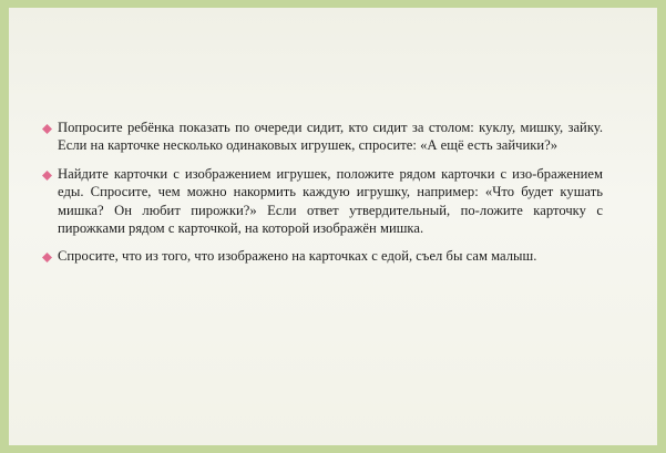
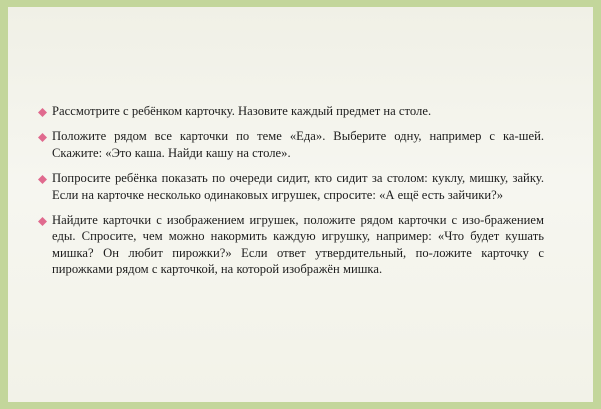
+ Рассмотрите с ребёнком карточку. Назовите каждый предмет на столе.
+ Положите рядом все карточки по теме «Еда». Выберите одну, например с ка-шей. Скажите: «Это каша. Найди кашу на столе».
  Попросите ребёнка показать по очереди сидит, кто сидит за столом: куклу, мишку, зайку. Если на карточке несколько одинаковых игрушек, спросите: «А ещё есть зайчики?»
  Найдите карточки с изображением игрушек, положите рядом карточки с изо-бражением еды. Спросите, чем можно накормить каждую игрушку, например: «Что будет кушать мишка? Он любит пирожки?» Если ответ утвердительный, по-ложите карточку с пирожками рядом с карточкой, на которой изображён мишка.
- Спросите, что из того, что изображено на карточках с едой, съел бы сам малыш.
